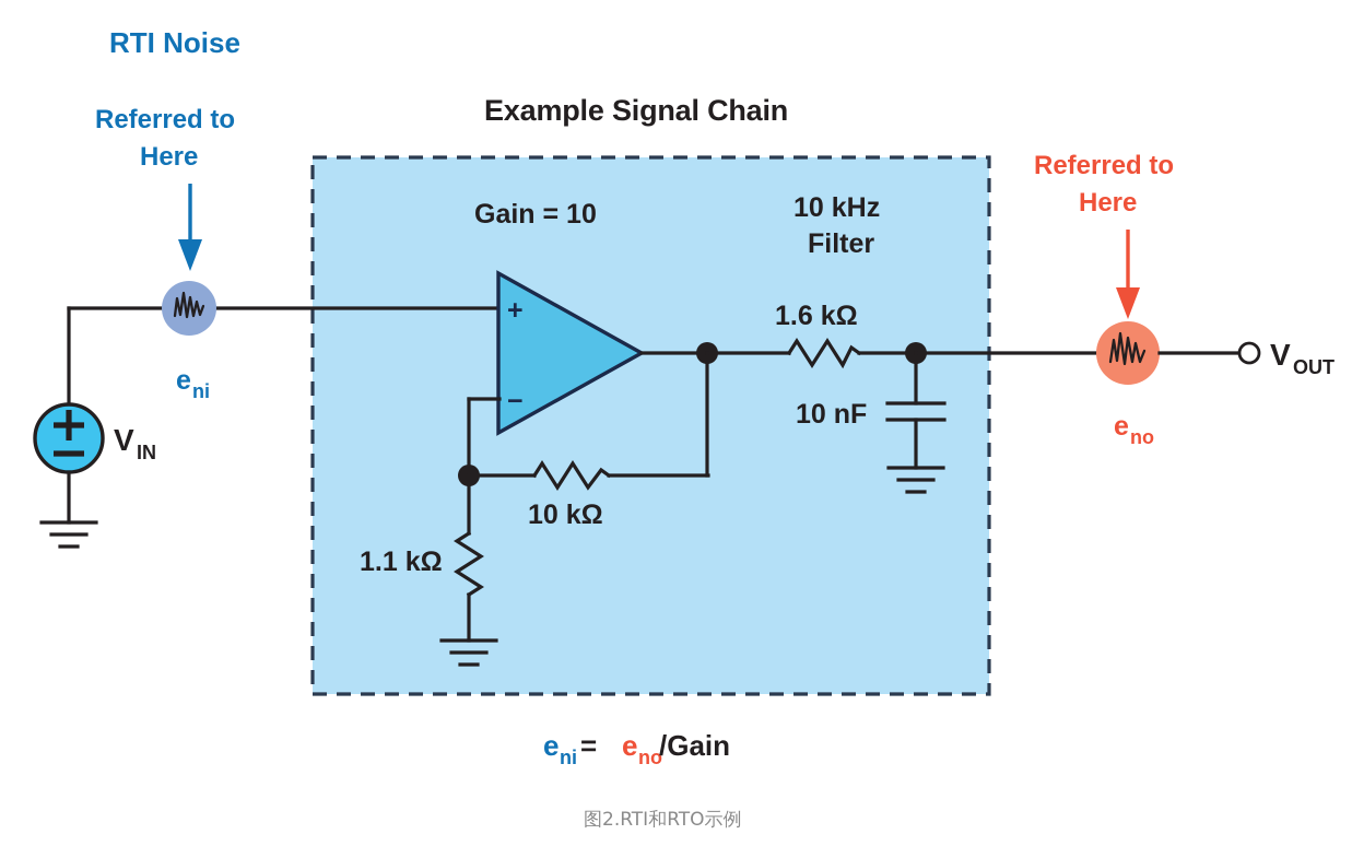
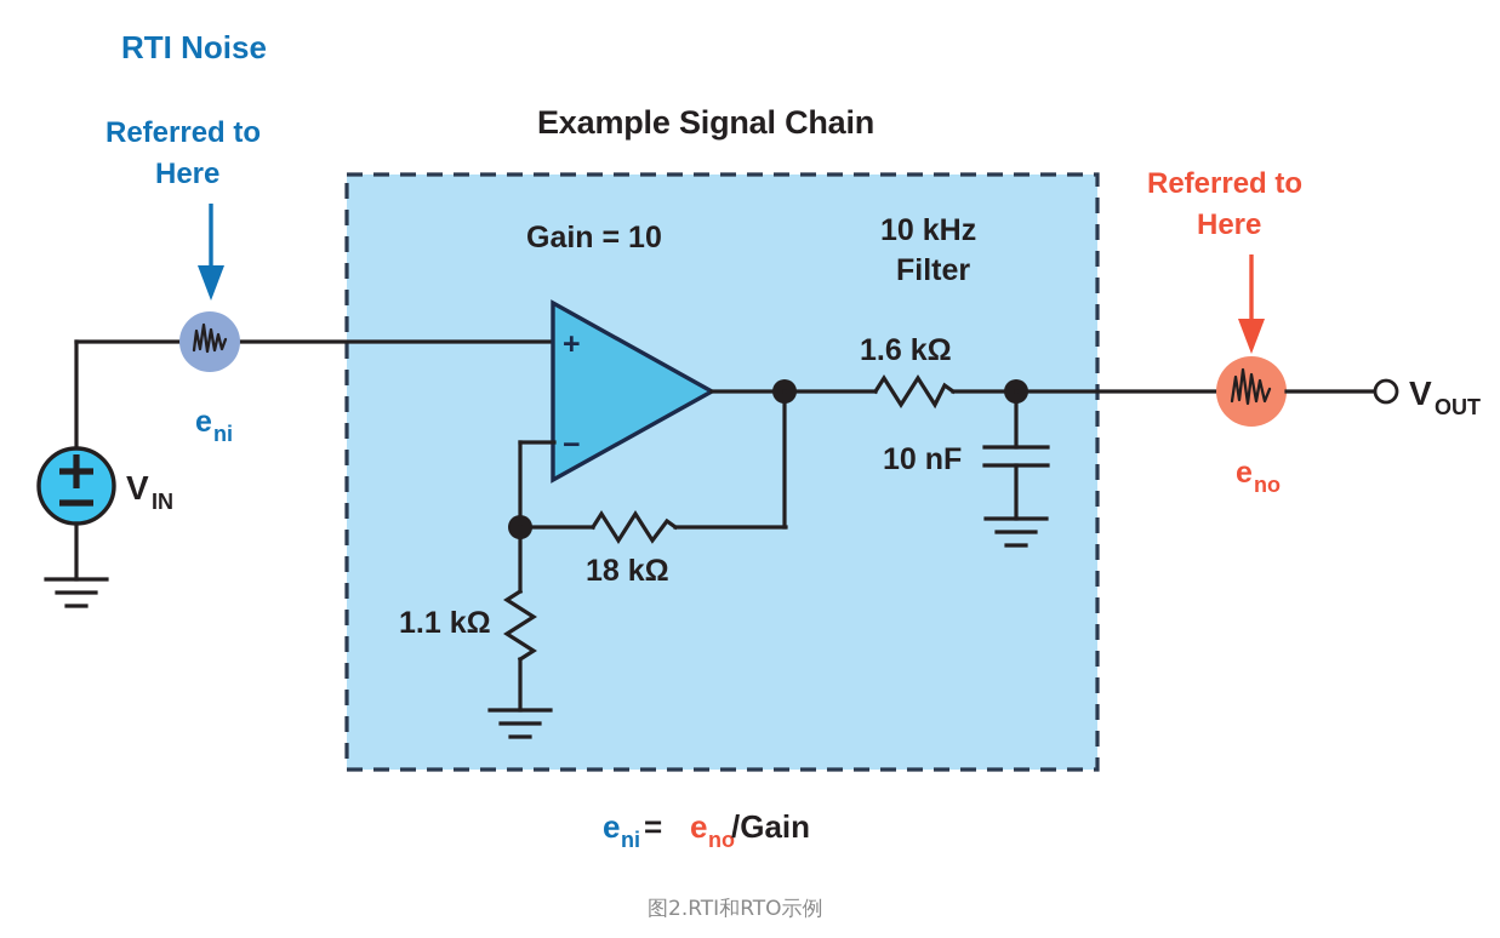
  Example Signal Chain
  RTI Noise
  Referred to
  Here
  Referred to
  Here
  V
  IN
  e
  ni
  Gain = 10
  +
  −
- 10 kΩ
+ 18 kΩ
  1.1 kΩ
  10 kHz
  Filter
  1.6 kΩ
  10 nF
  e
  no
  V
  OUT
  e
  ni
  =
  e
  no
  /Gain
  图2.RTI和RTO示例
